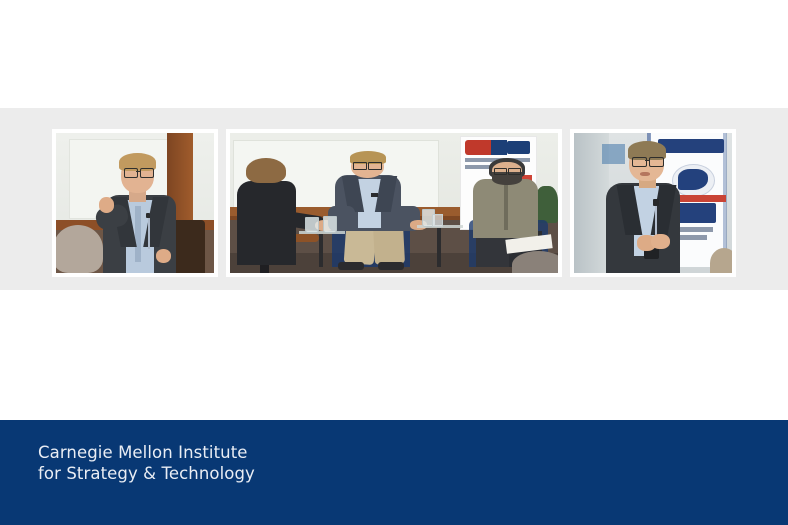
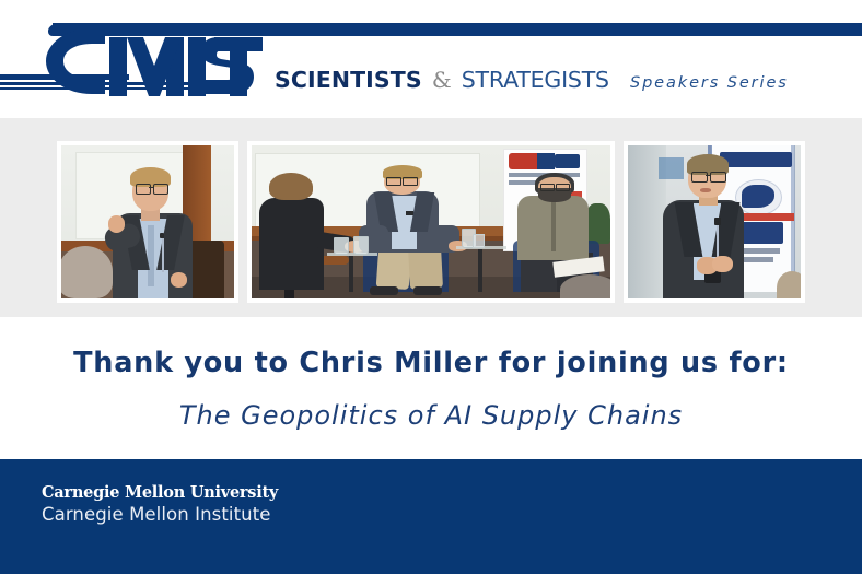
+ SCIENTISTS & STRATEGISTS Speakers Series
+ Thank you to Chris Miller for joining us for:
+ The Geopolitics of AI Supply Chains
+ Carnegie Mellon University
  Carnegie Mellon Institute
- for Strategy & Technology
